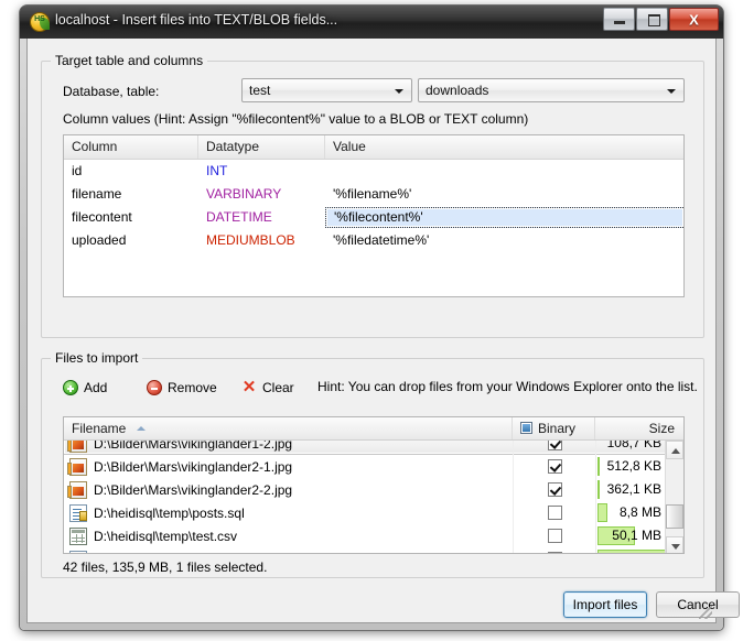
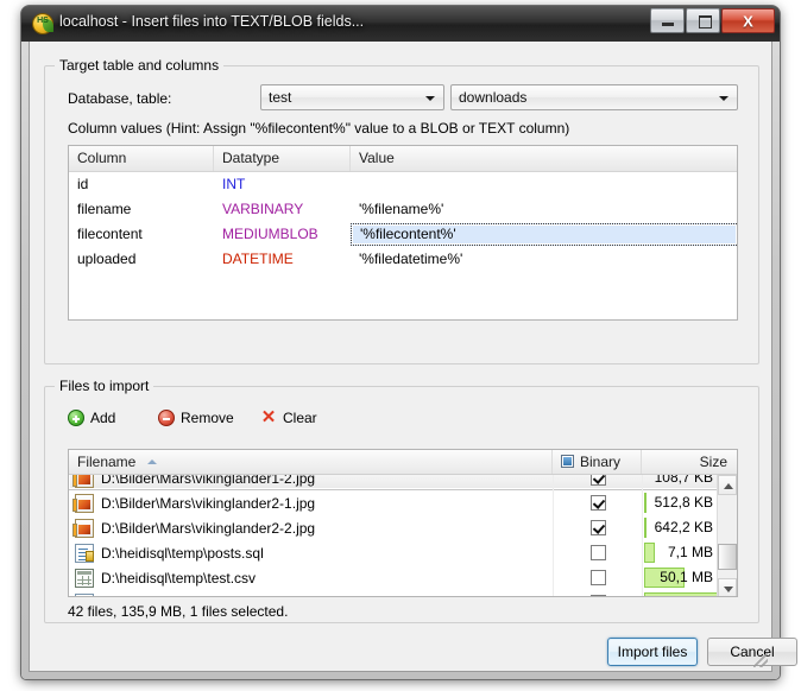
  localhost - Insert files into TEXT/BLOB fields...
  X
  Target table and columns
  Database, table:
  test
  downloads
  Column values (Hint: Assign "%filecontent%" value to a BLOB or TEXT column)
  Column
  Datatype
  Value
  id
  INT
  filename
  VARBINARY
  '%filename%'
  filecontent
- DATETIME
+ MEDIUMBLOB
  '%filecontent%'
  uploaded
- MEDIUMBLOB
+ DATETIME
  '%filedatetime%'
  Files to import
  Add
  Remove
  ✕
  Clear
- Hint: You can drop files from your Windows Explorer onto the list.
  Filename
  Binary
  Size
  D:\Bilder\Mars\vikinglander1-2.jpg
  108,7 KB
  D:\Bilder\Mars\vikinglander2-1.jpg
  512,8 KB
  D:\Bilder\Mars\vikinglander2-2.jpg
- 362,1 KB
+ 642,2 KB
  D:\heidisql\temp\posts.sql
- 8,8 MB
+ 7,1 MB
  D:\heidisql\temp\test.csv
  50,1 MB
  42 files, 135,9 MB, 1 files selected.
  Import files
  Cancel
